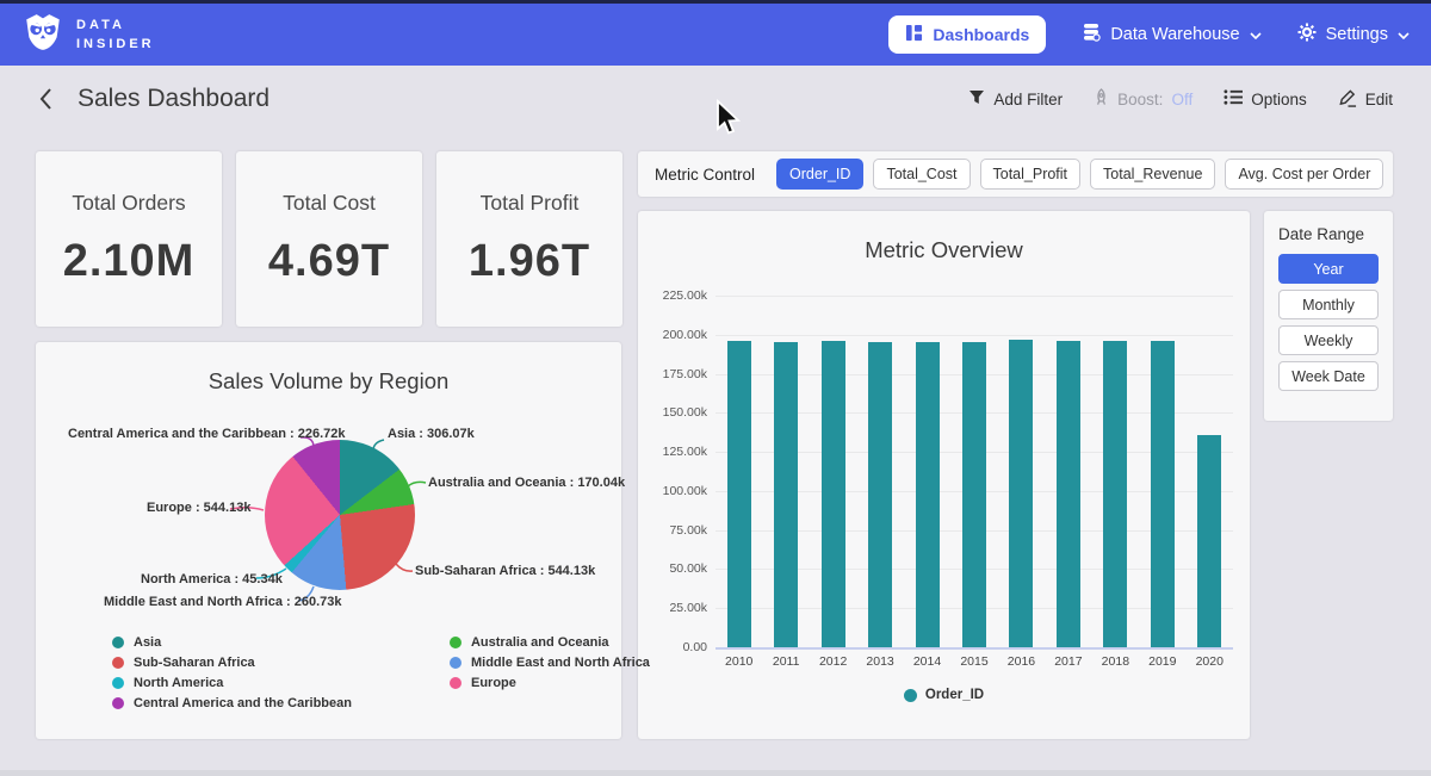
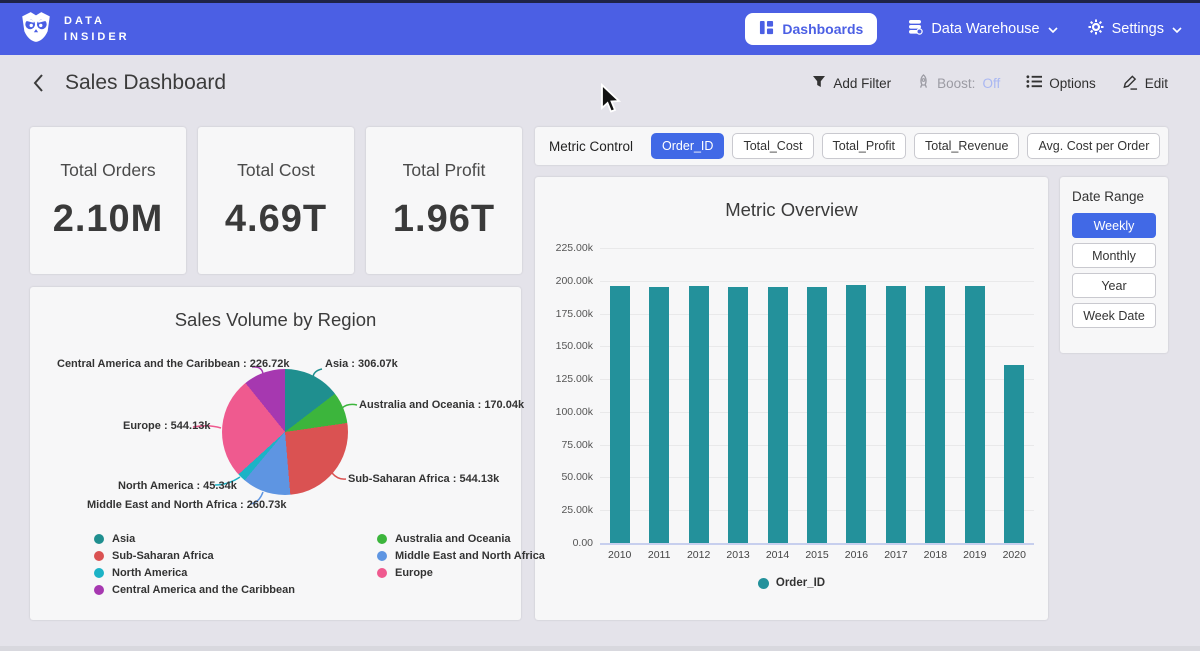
  DATA
  INSIDER
  Dashboards
  Data Warehouse
  Settings
  Sales Dashboard
  Add Filter
  Boost:
  Off
  Options
  Edit
  Total Orders
  2.10M
  Total Cost
  4.69T
  Total Profit
  1.96T
  Metric Control
  Order_ID
  Total_Cost
  Total_Profit
  Total_Revenue
  Avg. Cost per Order
  Metric Overview
  Order_ID
  0.00
  25.00k
  50.00k
  75.00k
  100.00k
  125.00k
  150.00k
  175.00k
  200.00k
  225.00k
  2010
  2011
  2012
  2013
  2014
  2015
  2016
  2017
  2018
  2019
  2020
  Date Range
- Year
+ Weekly
  Monthly
- Weekly
+ Year
  Week Date
  Sales Volume by Region
  Asia : 306.07k
  Australia and Oceania : 170.04k
  Sub-Saharan Africa : 544.13k
  Middle East and North Africa : 260.73k
  North America : 45.34k
  Europe : 544.13k
  Central America and the Caribbean : 226.72k
  Asia
  Sub-Saharan Africa
  North America
  Central America and the Caribbean
  Australia and Oceania
  Middle East and North Africa
  Europe
